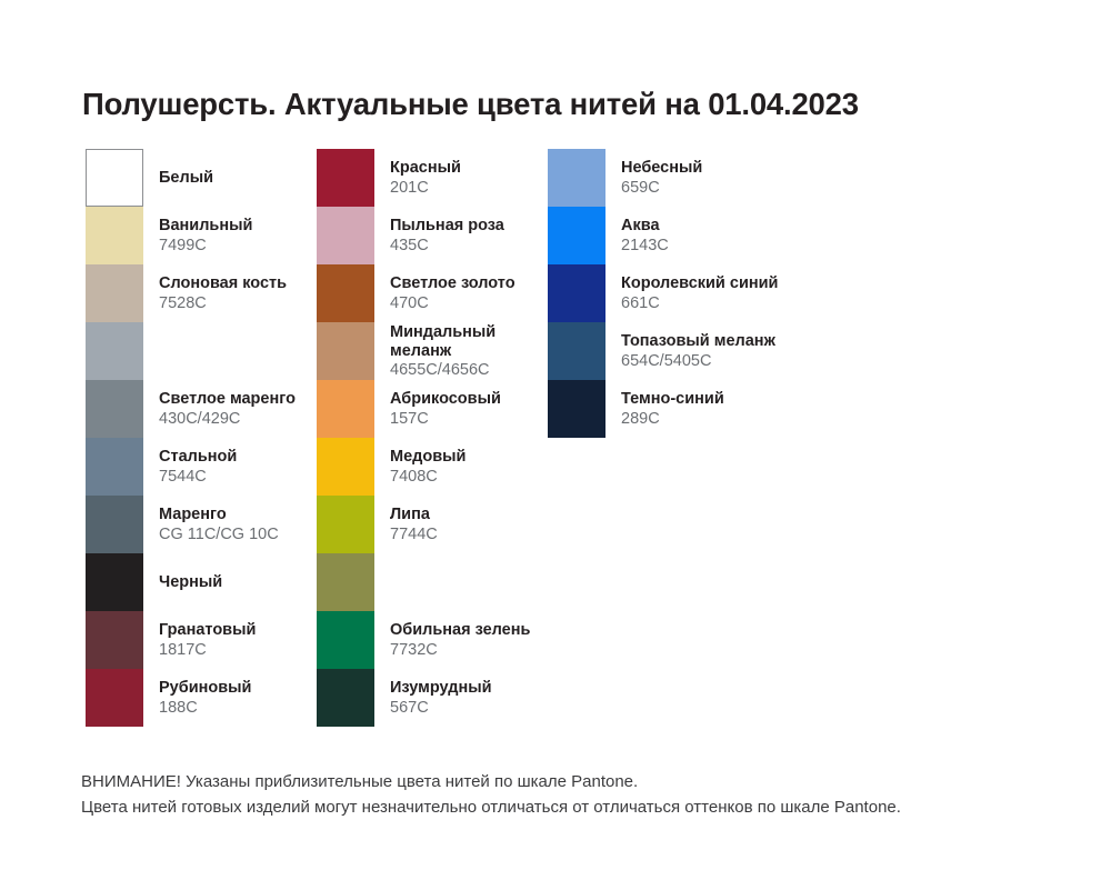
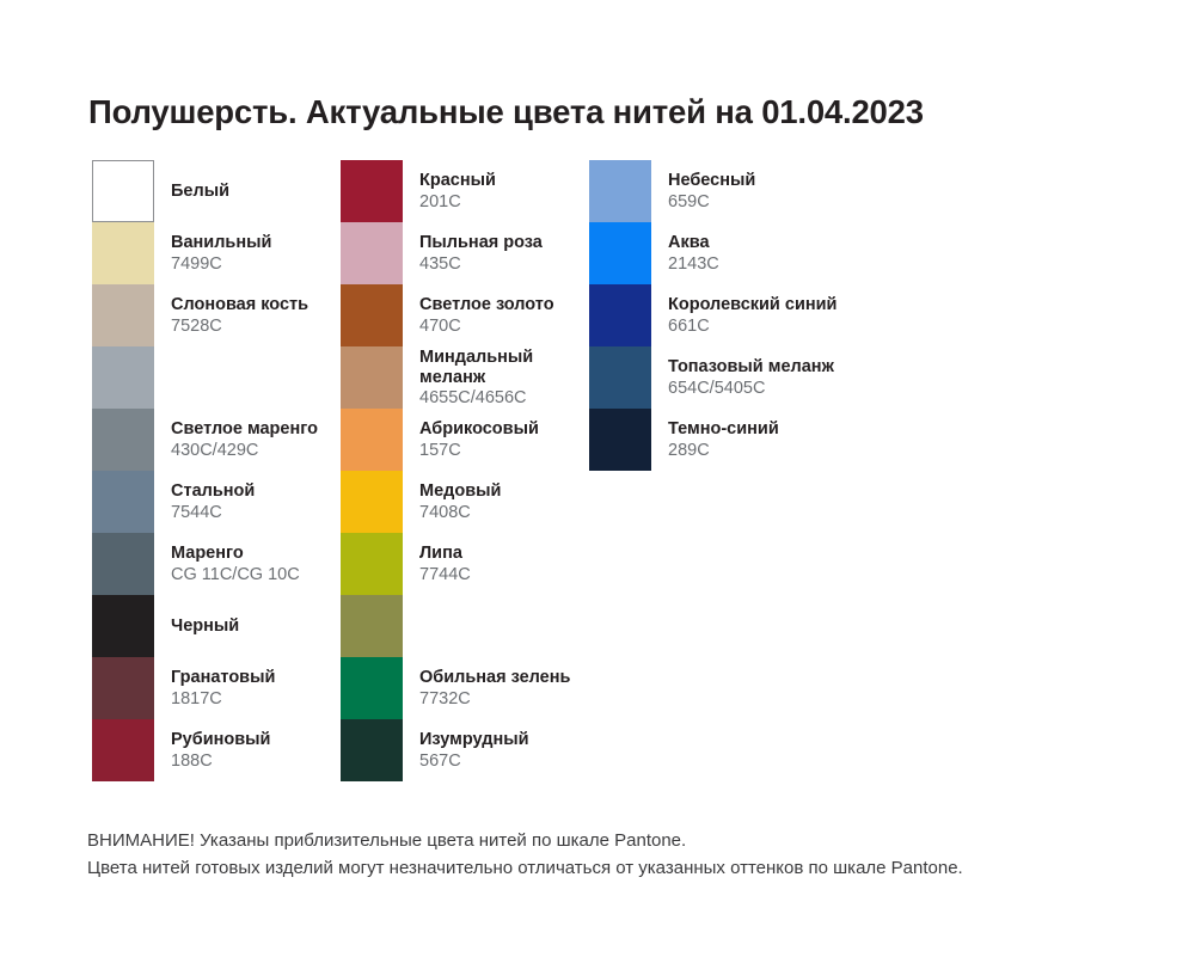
  Полушерсть. Актуальные цвета нитей на 01.04.2023
  Белый
  Ванильный
  7499C
  Слоновая кость
  7528C
  Светлое маренго
  430C/429C
  Стальной
  7544C
  Маренго
  CG 11C/CG 10C
  Черный
  Гранатовый
  1817C
  Рубиновый
  188C
  Красный
  201C
  Пыльная роза
  435C
  Светлое золото
  470C
  Миндальный меланж
  4655C/4656C
  Абрикосовый
  157C
  Медовый
  7408C
  Липа
  7744C
  Обильная зелень
  7732C
  Изумрудный
  567C
  Небесный
  659C
  Аква
  2143C
  Королевский синий
  661C
  Топазовый меланж
  654C/5405C
  Темно-синий
  289C
  ВНИМАНИЕ! Указаны приблизительные цвета нитей по шкале Pantone.
- Цвета нитей готовых изделий могут незначительно отличаться от отличаться оттенков по шкале Pantone.
+ Цвета нитей готовых изделий могут незначительно отличаться от указанных оттенков по шкале Pantone.
